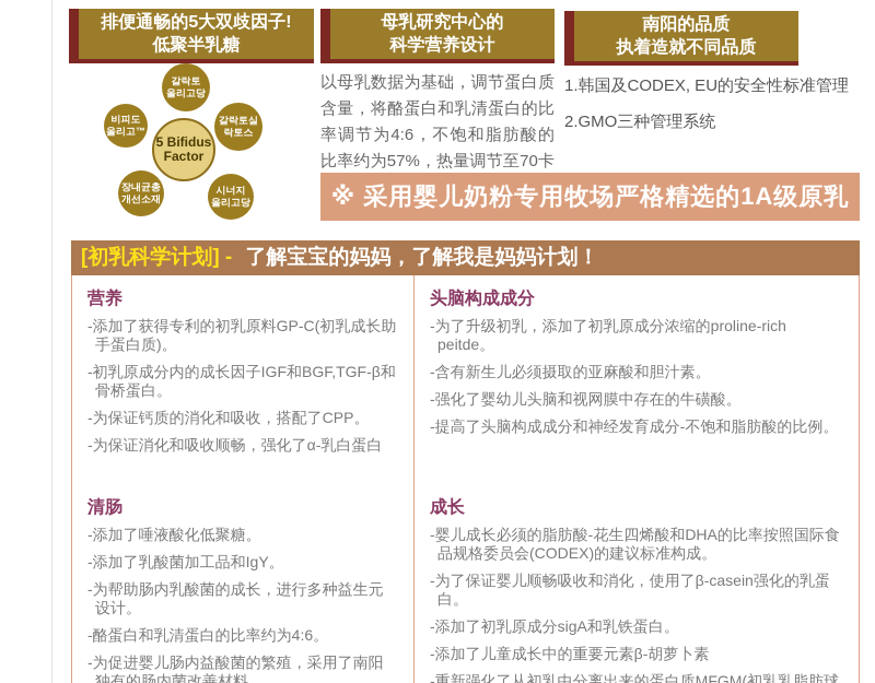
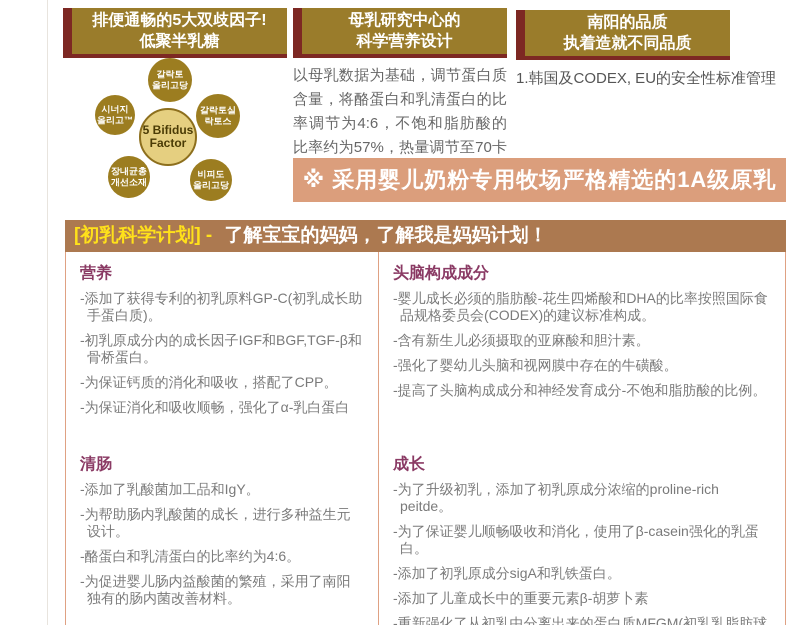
  排便通畅的5大双歧因子!
  低聚半乳糖
  갈락토
  올리고당
- 비피도
+ 시너지
  올리고™
  갈락토실
  락토스
  장내균총
  개선소재
- 시너지
+ 비피도
  올리고당
  5 Bifidus
  Factor
  母乳研究中心的
  科学营养设计
  以母乳数据为基础，调节蛋白质含量，将酪蛋白和乳清蛋白的比率调节为4:6，不饱和脂肪酸的比率约为57%，热量调节至70卡
  南阳的品质
  执着造就不同品质
  1.韩国及CODEX, EU的安全性标准管理
- 2.GMO三种管理系统
  ※ 采用婴儿奶粉专用牧场严格精选的1A级原乳
  [初乳科学计划] - 了解宝宝的妈妈，了解我是妈妈计划！
  营养
  -添加了获得专利的初乳原料GP-C(初乳成长助手蛋白质)。
  -初乳原成分内的成长因子IGF和BGF,TGF-β和骨桥蛋白。
  -为保证钙质的消化和吸收，搭配了CPP。
  -为保证消化和吸收顺畅，强化了α-乳白蛋白
  清肠
- -添加了唾液酸化低聚糖。
  -添加了乳酸菌加工品和IgY。
  -为帮助肠内乳酸菌的成长，进行多种益生元设计。
  -酪蛋白和乳清蛋白的比率约为4:6。
  -为促进婴儿肠内益酸菌的繁殖，采用了南阳独有的肠内菌改善材料。
  头脑构成成分
- -为了升级初乳，添加了初乳原成分浓缩的proline-rich peitde。
+ -婴儿成长必须的脂肪酸-花生四烯酸和DHA的比率按照国际食品规格委员会(CODEX)的建议标准构成。
  -含有新生儿必须摄取的亚麻酸和胆汁素。
  -强化了婴幼儿头脑和视网膜中存在的牛磺酸。
  -提高了头脑构成成分和神经发育成分-不饱和脂肪酸的比例。
  成长
- -婴儿成长必须的脂肪酸-花生四烯酸和DHA的比率按照国际食品规格委员会(CODEX)的建议标准构成。
+ -为了升级初乳，添加了初乳原成分浓缩的proline-rich peitde。
  -为了保证婴儿顺畅吸收和消化，使用了β-casein强化的乳蛋白。
  -添加了初乳原成分sigA和乳铁蛋白。
  -添加了儿童成长中的重要元素β-胡萝卜素
  -重新强化了从初乳中分离出来的蛋白质MFGM(初乳乳脂肪球
